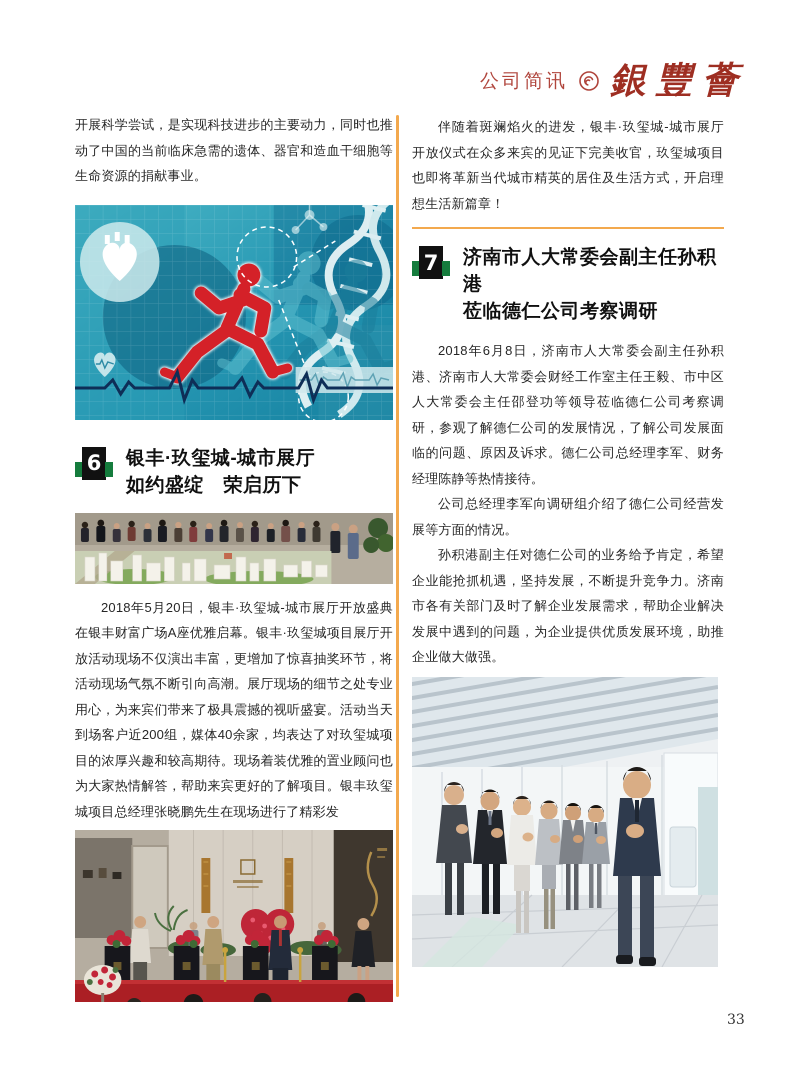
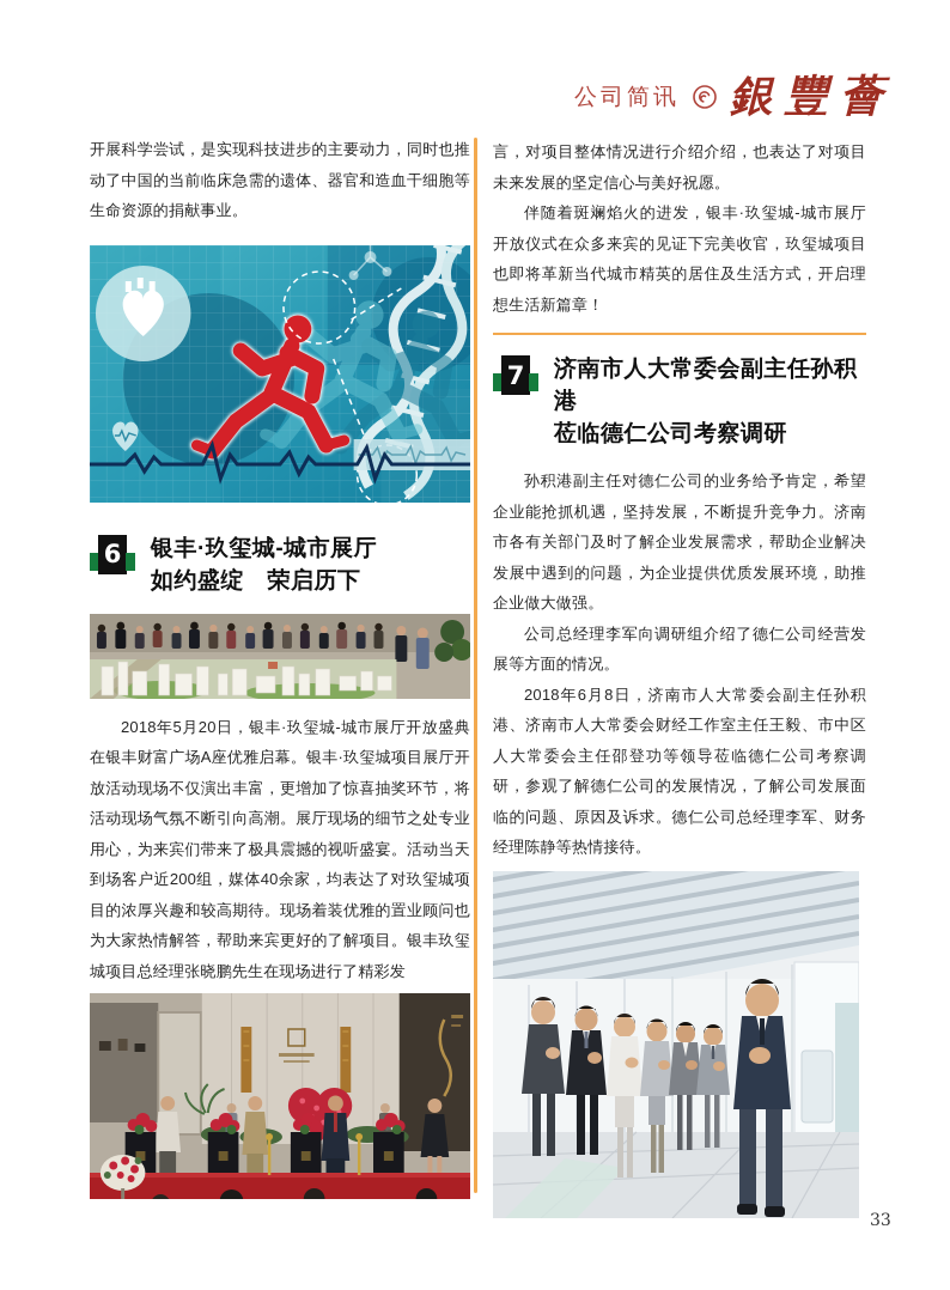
  公司简讯
  銀豐薈
  开展科学尝试，是实现科技进步的主要动力，同时也推动了中国的当前临床急需的遗体、器官和造血干细胞等生命资源的捐献事业。
  6
  银丰·玖玺城-城市展厅
  如约盛绽 荣启历下
  2018年5月20日，银丰·玖玺城-城市展厅开放盛典在银丰财富广场A座优雅启幕。银丰·玖玺城项目展厅开放活动现场不仅演出丰富，更增加了惊喜抽奖环节，将活动现场气氛不断引向高潮。展厅现场的细节之处专业用心，为来宾们带来了极具震撼的视听盛宴。活动当天到场客户近200组，媒体40余家，均表达了对玖玺城项目的浓厚兴趣和较高期待。现场着装优雅的置业顾问也为大家热情解答，帮助来宾更好的了解项目。银丰玖玺城项目总经理张晓鹏先生在现场进行了精彩发
+ 言，对项目整体情况进行介绍介绍，也表达了对项目未来发展的坚定信心与美好祝愿。
  伴随着斑斓焰火的进发，银丰·玖玺城-城市展厅开放仪式在众多来宾的见证下完美收官，玖玺城项目也即将革新当代城市精英的居住及生活方式，开启理想生活新篇章！
  7
  济南市人大常委会副主任孙积港
  莅临德仁公司考察调研
- 2018年6月8日，济南市人大常委会副主任孙积港、济南市人大常委会财经工作室主任王毅、市中区人大常委会主任邵登功等领导莅临德仁公司考察调研，参观了解德仁公司的发展情况，了解公司发展面临的问题、原因及诉求。德仁公司总经理李军、财务经理陈静等热情接待。
+ 孙积港副主任对德仁公司的业务给予肯定，希望企业能抢抓机遇，坚持发展，不断提升竞争力。济南市各有关部门及时了解企业发展需求，帮助企业解决发展中遇到的问题，为企业提供优质发展环境，助推企业做大做强。
  公司总经理李军向调研组介绍了德仁公司经营发展等方面的情况。
- 孙积港副主任对德仁公司的业务给予肯定，希望企业能抢抓机遇，坚持发展，不断提升竞争力。济南市各有关部门及时了解企业发展需求，帮助企业解决发展中遇到的问题，为企业提供优质发展环境，助推企业做大做强。
+ 2018年6月8日，济南市人大常委会副主任孙积港、济南市人大常委会财经工作室主任王毅、市中区人大常委会主任邵登功等领导莅临德仁公司考察调研，参观了解德仁公司的发展情况，了解公司发展面临的问题、原因及诉求。德仁公司总经理李军、财务经理陈静等热情接待。
  33
